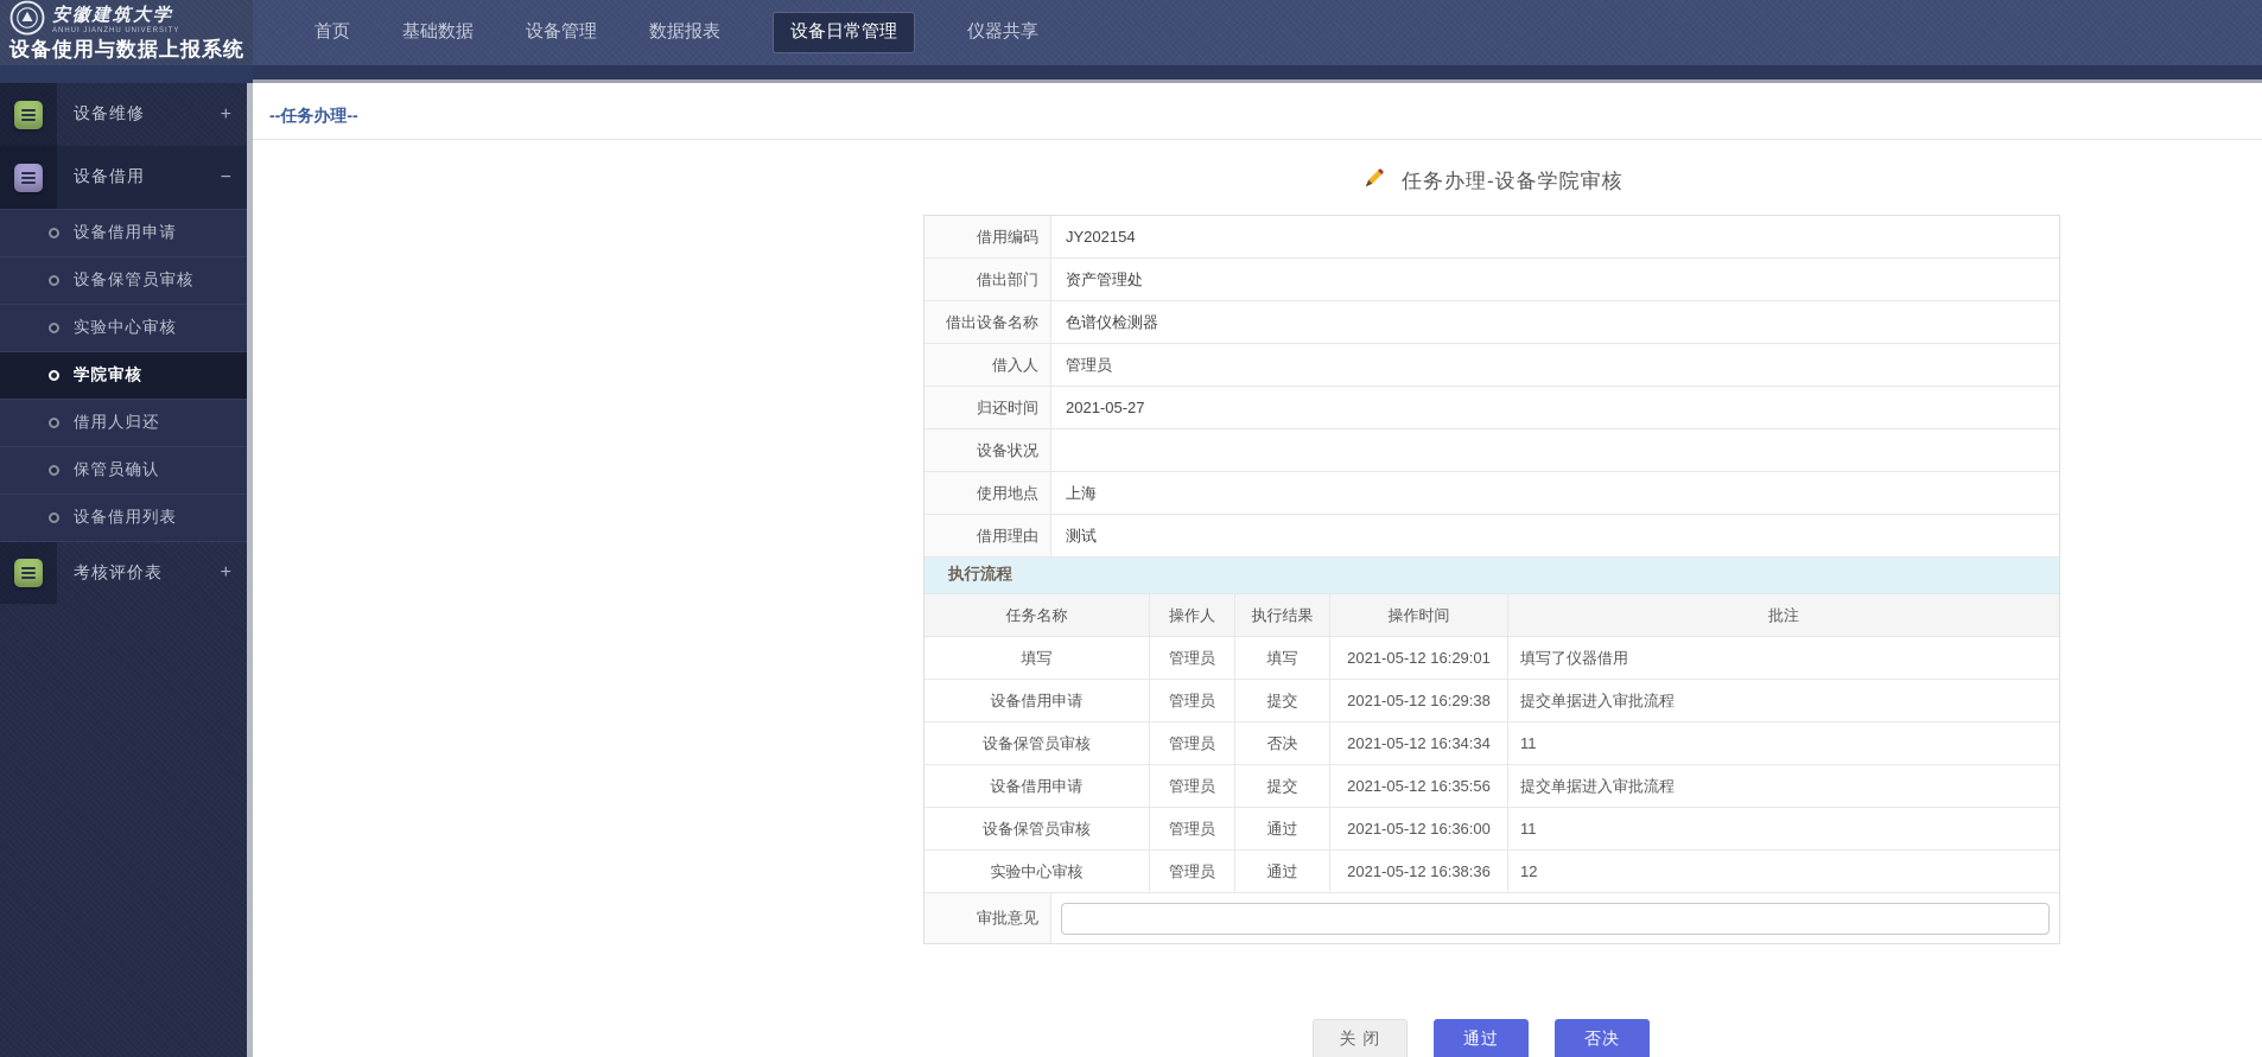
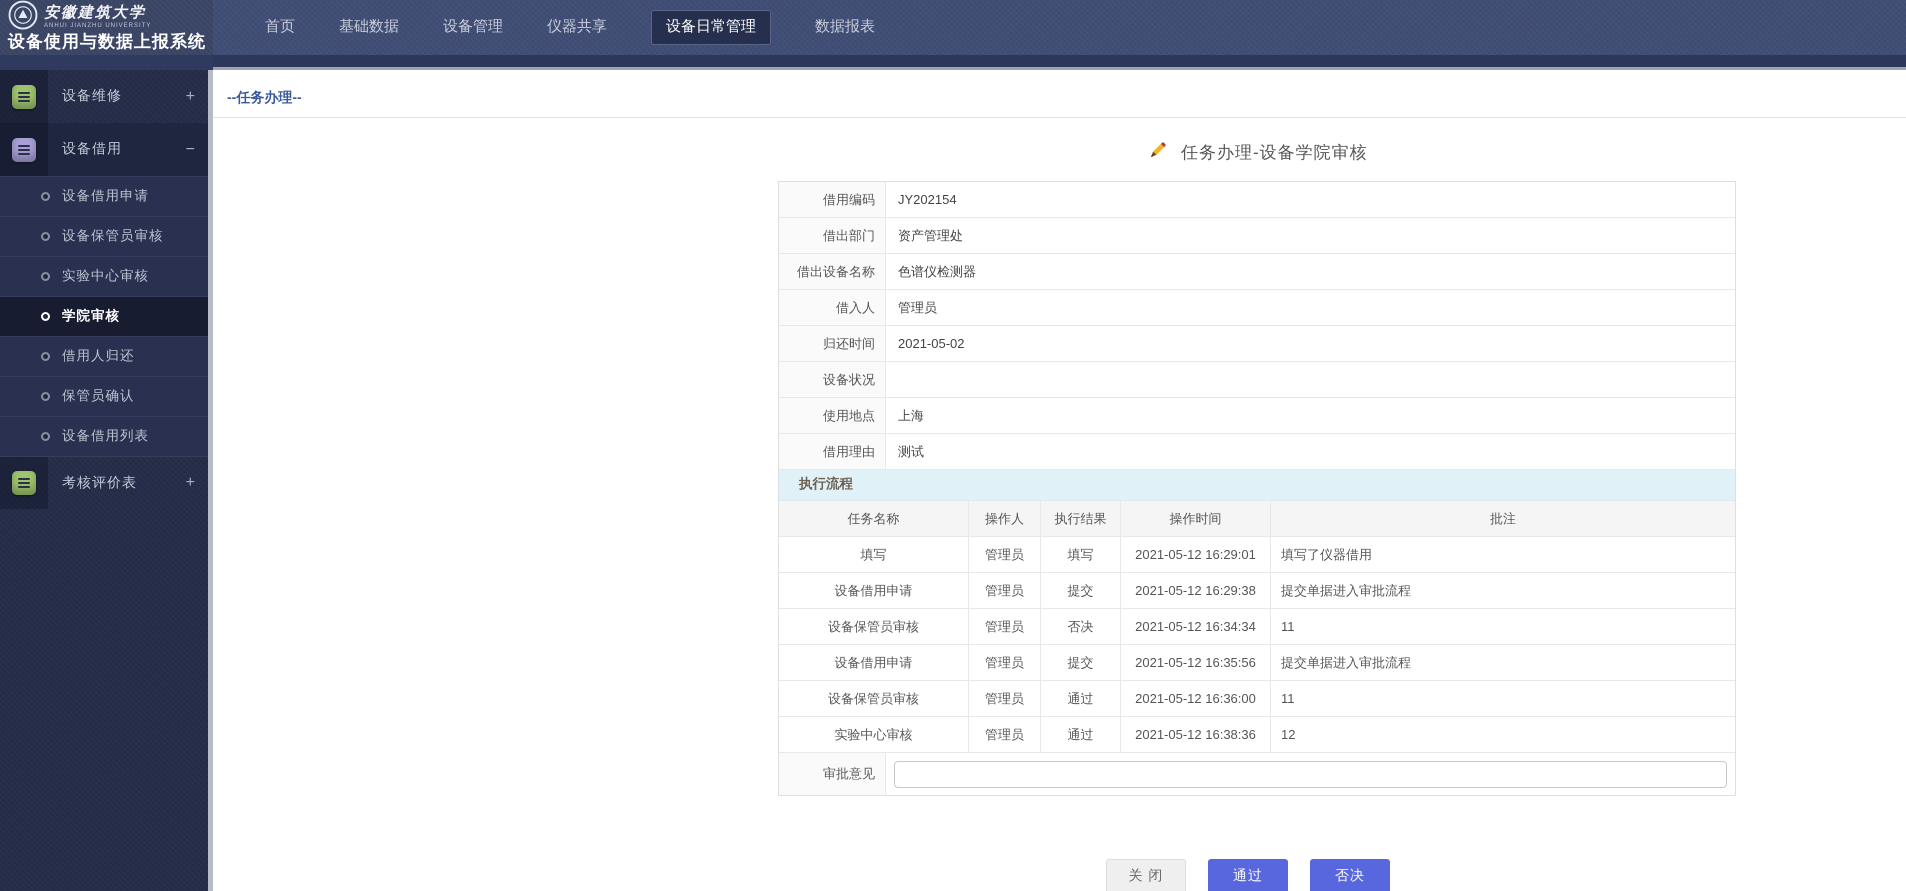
  首页
  基础数据
  设备管理
- 数据报表
+ 仪器共享
  设备日常管理
- 仪器共享
+ 数据报表
  安徽建筑大学
  设备使用与数据上报系统
  设备维修
  +
  设备借用
  −
  设备借用申请
  设备保管员审核
  实验中心审核
  学院审核
  借用人归还
  保管员确认
  设备借用列表
  考核评价表
  +
  --任务办理--
  任务办理-设备学院审核
  借用编码
  JY202154
  借出部门
  资产管理处
  借出设备名称
  色谱仪检测器
  借入人
  管理员
  归还时间
- 2021-05-27
+ 2021-05-02
  设备状况
  使用地点
  上海
  借用理由
  测试
  执行流程
  任务名称
  操作人
  执行结果
  操作时间
  批注
  填写
  管理员
  填写
  2021-05-12 16:29:01
  填写了仪器借用
  设备借用申请
  管理员
  提交
  2021-05-12 16:29:38
  提交单据进入审批流程
  设备保管员审核
  管理员
  否决
  2021-05-12 16:34:34
  11
  设备借用申请
  管理员
  提交
  2021-05-12 16:35:56
  提交单据进入审批流程
  设备保管员审核
  管理员
  通过
  2021-05-12 16:36:00
  11
  实验中心审核
  管理员
  通过
  2021-05-12 16:38:36
  12
  审批意见
  关 闭
  通过
  否决
